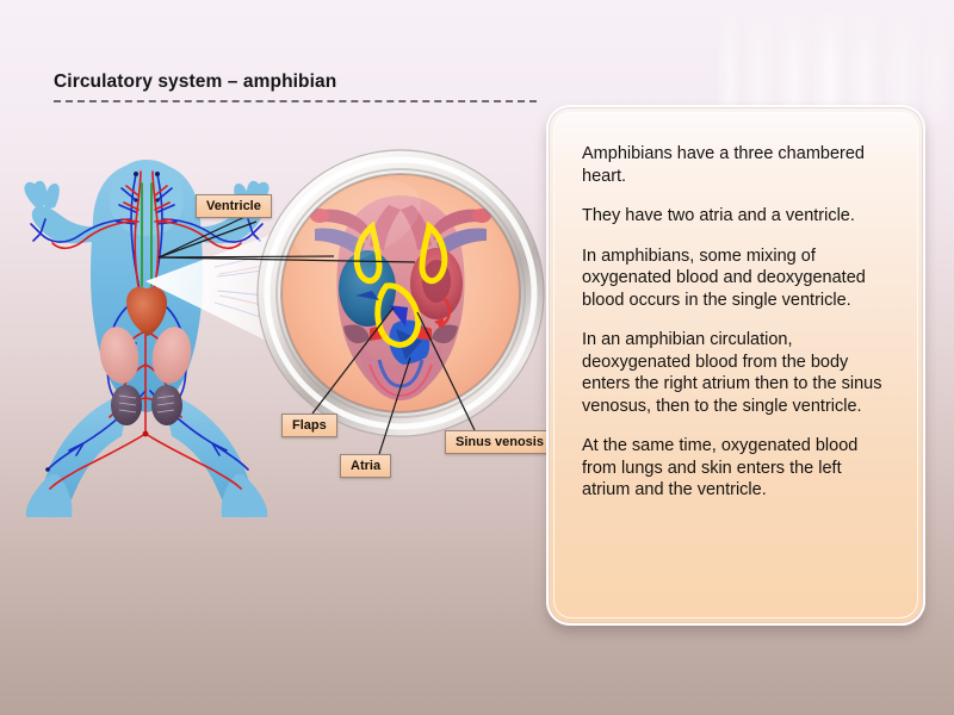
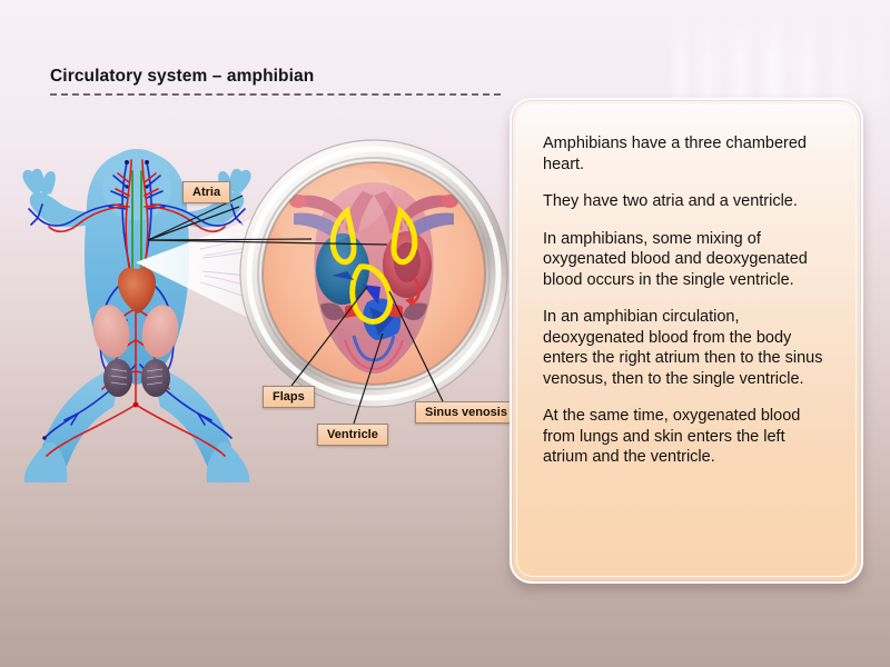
  Circulatory system – amphibian
- Ventricle
+ Atria
  Flaps
- Atria
+ Ventricle
  Sinus venosis
  Amphibians have a three chambered heart.
  They have two atria and a ventricle.
  In amphibians, some mixing of oxygenated blood and deoxygenated blood occurs in the single ventricle.
  In an amphibian circulation, deoxygenated blood from the body enters the right atrium then to the sinus venosus, then to the single ventricle.
  At the same time, oxygenated blood from lungs and skin enters the left atrium and the ventricle.
